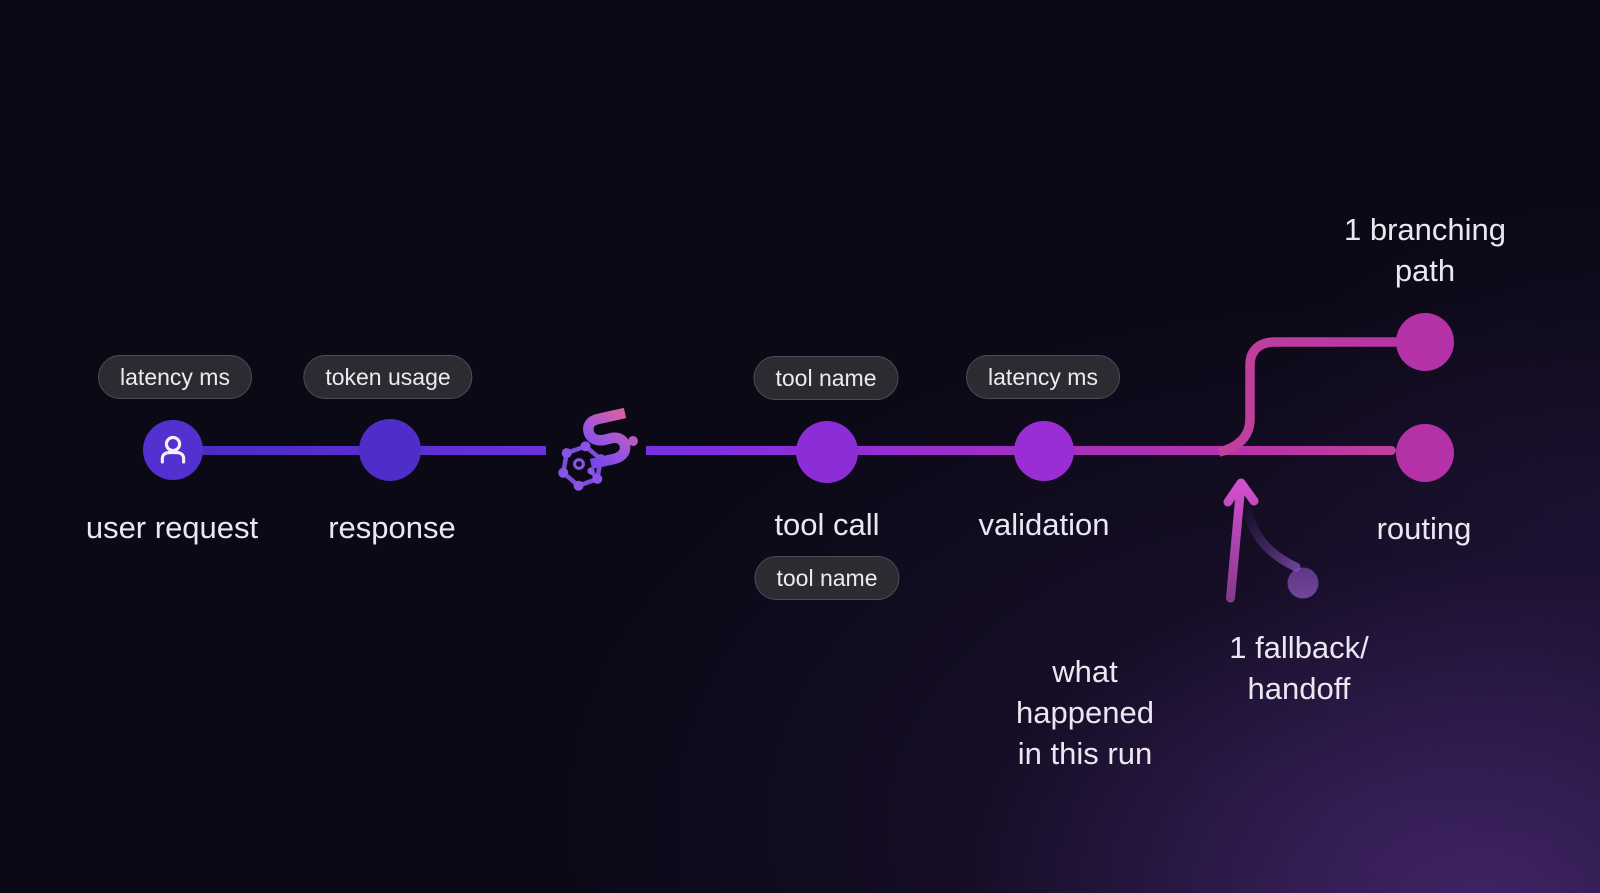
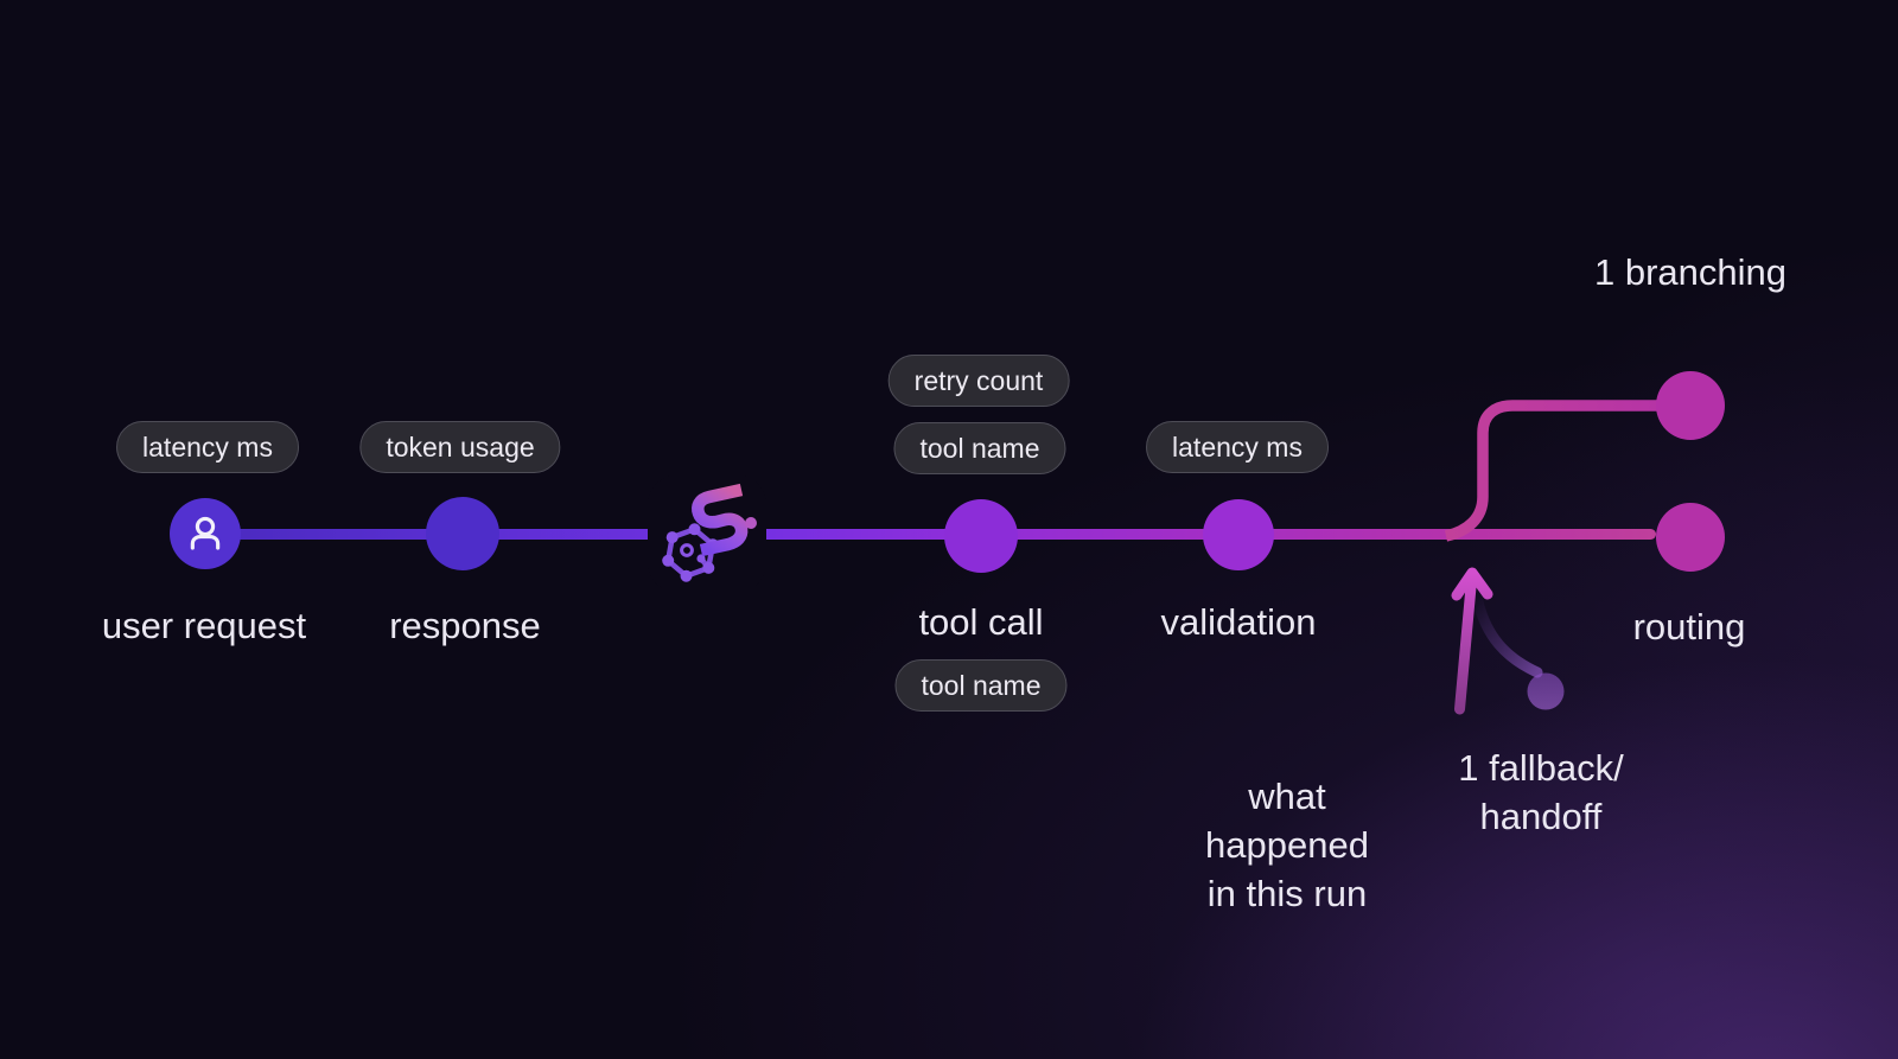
  latency ms
  token usage
+ retry count
  tool name
  latency ms
  tool name
  user request
  response
  tool call
  validation
  routing
  1 branching
- path
  1 fallback/
  handoff
  what
  happened
  in this run
